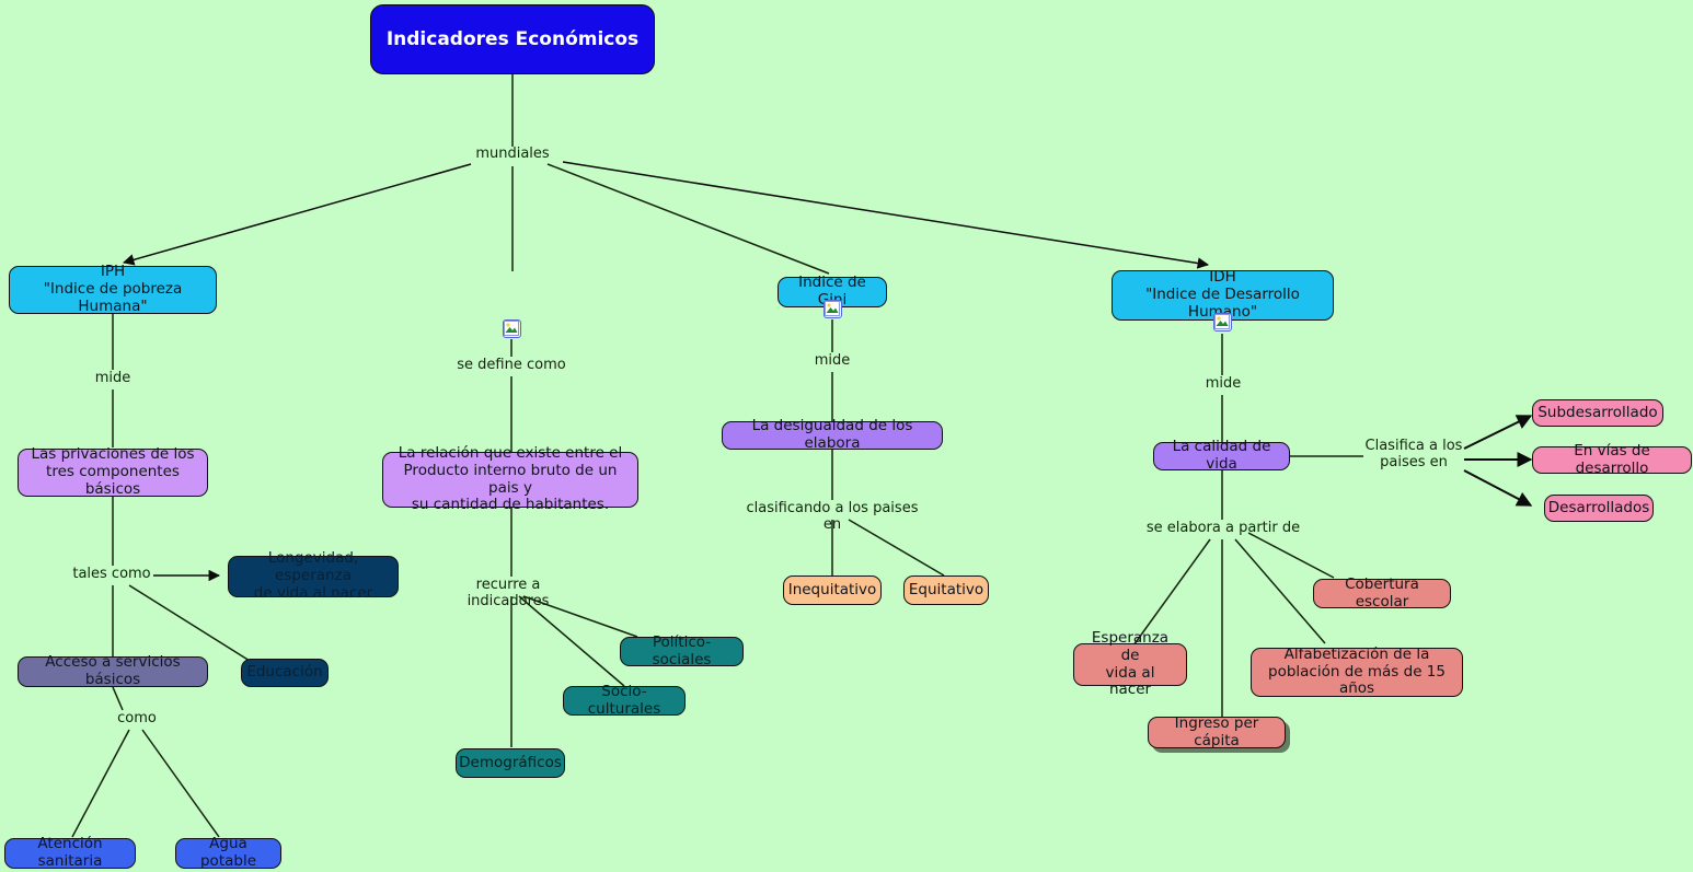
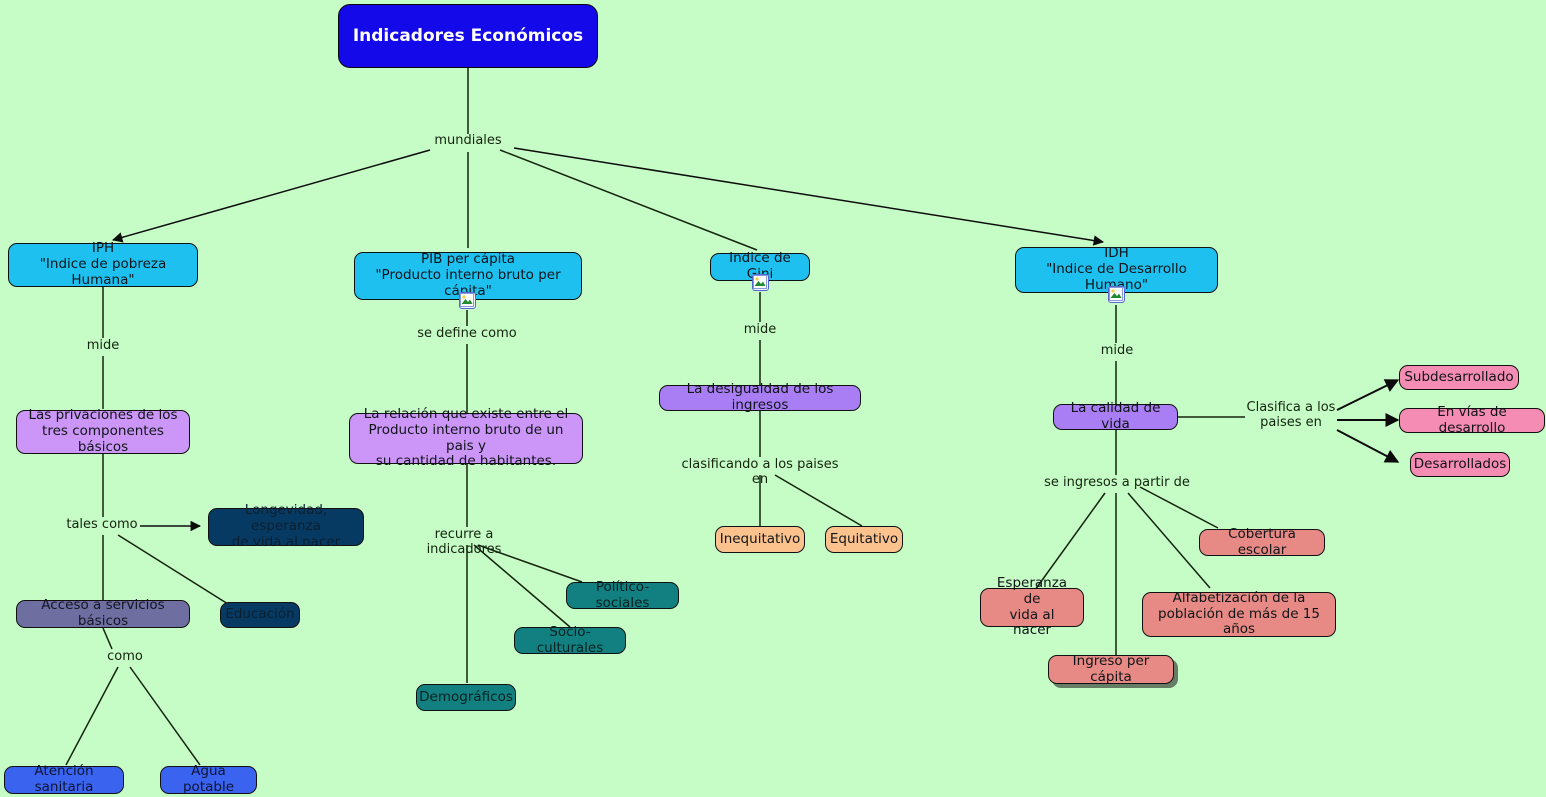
  Indicadores Económicos
  mundiales
  IPH
  "Indice de pobreza Humana"
+ PIB per cápita
+ "Producto interno bruto per cápita"
  Indice de i
  IDH
  "Indice de Desarrollo Humano"
  mide
  Las privaciones de los
  tres componentes básicos
  tales como
  Longevidad, esperanza
  de vida al nacer
  Educación
  Acceso a servicios básicos
  como
  Atención sanitaria
  Agua potable
  se define como
  La relación que existe entre el
  Producto interno bruto de un pais y
  su cantidad de habitantes.
  recurre a indicadores
  Político-sociales
  Socio-culturales
  Demográficos
  mide
- La desigualdad de los elabora
+ La desigualdad de los ingresos
  clasificando a los paises en
  Inequitativo
  Equitativo
  mide
  La calidad de vida
  Clasifica a los
  paises en
  Subdesarrollado
  En vías de desarrollo
  Desarrollados
- se elabora a partir de
+ se ingresos a partir de
  Esperanza de
  vida al nacer
  Ingreso per cápita
  Alfabetización de la
  población de más de 15 años
  Cobertura escolar
